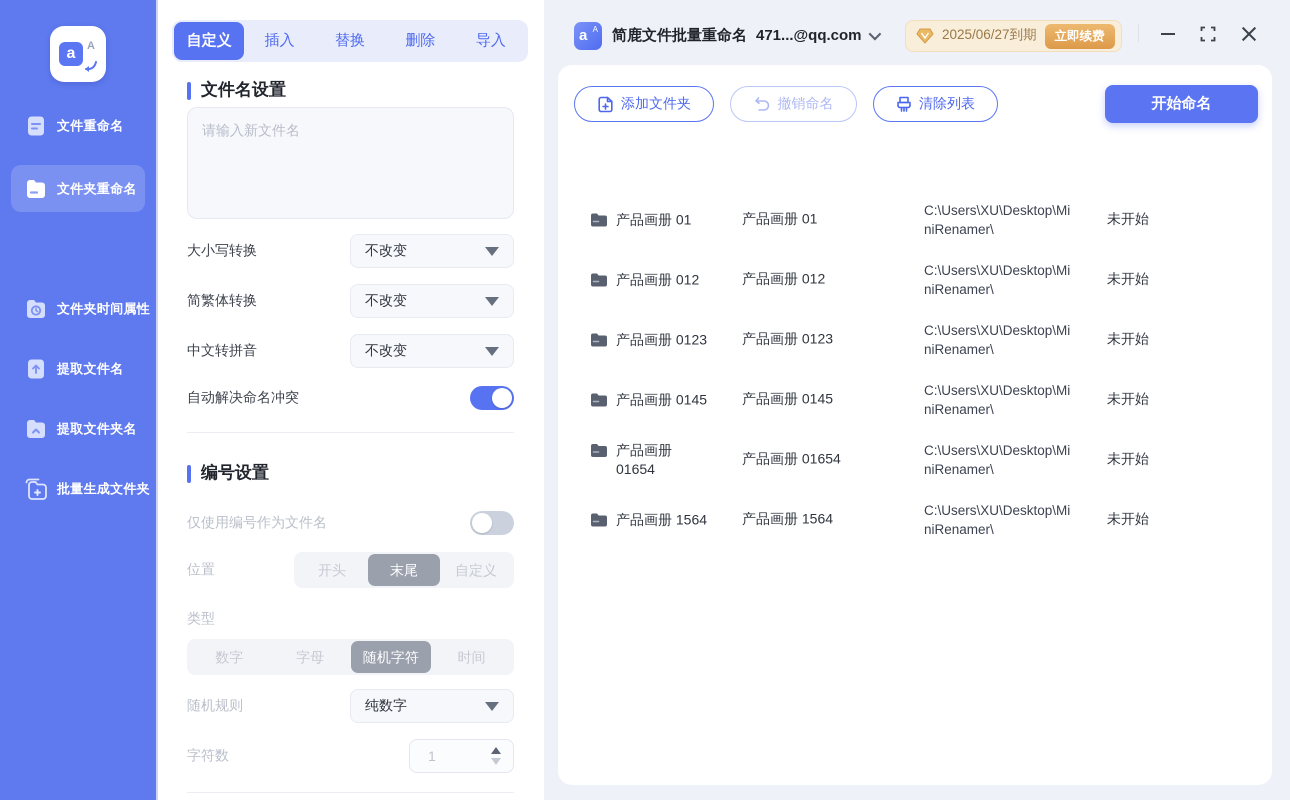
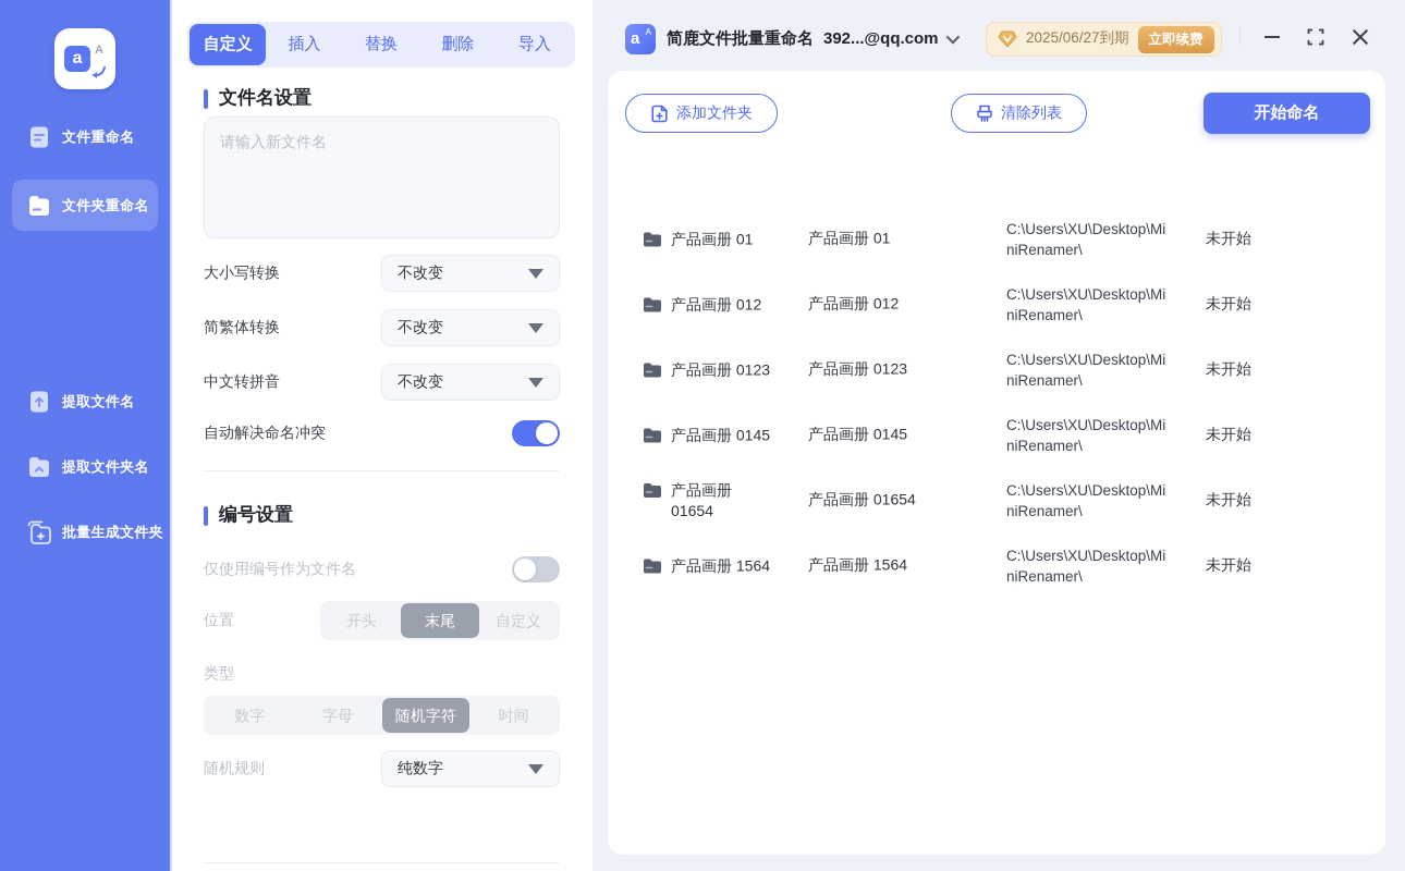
  a
  A
  文件重命名
  文件夹重命名
- 文件夹时间属性
  提取文件名
  提取文件夹名
  批量生成文件夹
  自定义
  插入
  替换
  删除
  导入
  文件名设置
  请输入新文件名
  大小写转换
  不改变
  简繁体转换
  不改变
  中文转拼音
  不改变
  自动解决命名冲突
  编号设置
  仅使用编号作为文件名
  位置
  开头
  末尾
  自定义
  类型
  数字
  字母
  随机字符
  时间
  随机规则
  纯数字
- 字符数
- 1
  a
  A
  简鹿文件批量重命名
- 471...@qq.com
+ 392...@qq.com
  2025/06/27到期
  立即续费
  添加文件夹
- 撤销命名
  清除列表
  开始命名
  产品画册 01
  产品画册 01
  C:\Users\XU\Desktop\MiniRenamer\
  未开始
  产品画册 012
  产品画册 012
  C:\Users\XU\Desktop\MiniRenamer\
  未开始
  产品画册 0123
  产品画册 0123
  C:\Users\XU\Desktop\MiniRenamer\
  未开始
  产品画册 0145
  产品画册 0145
  C:\Users\XU\Desktop\MiniRenamer\
  未开始
  产品画册 01654
  产品画册 01654
  C:\Users\XU\Desktop\MiniRenamer\
  未开始
  产品画册 1564
  产品画册 1564
  C:\Users\XU\Desktop\MiniRenamer\
  未开始
